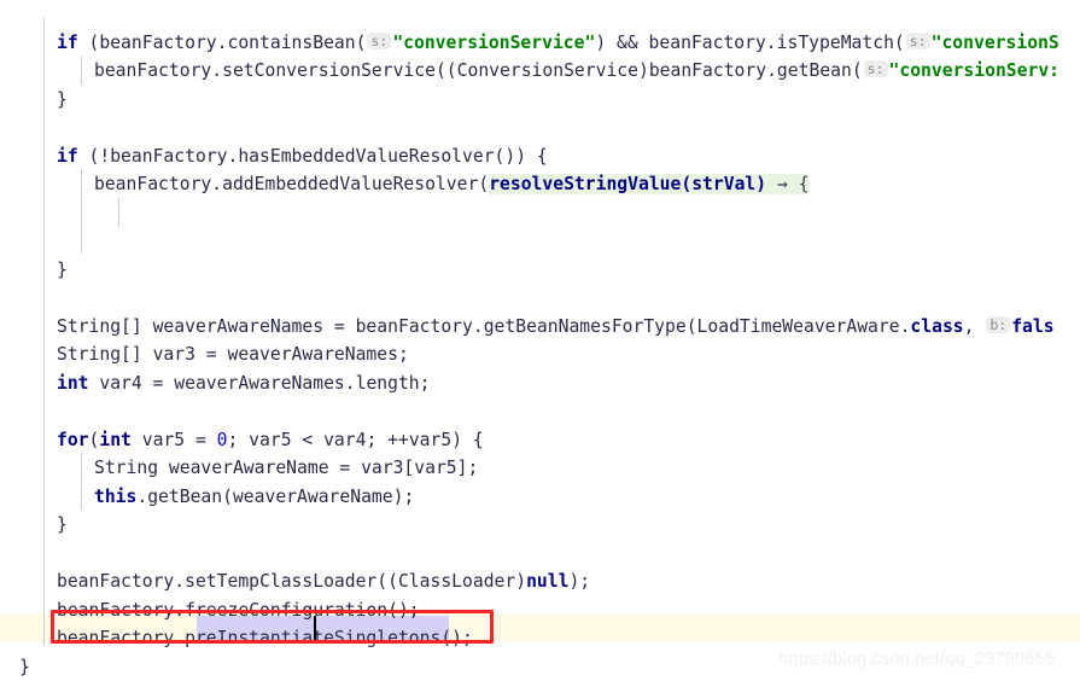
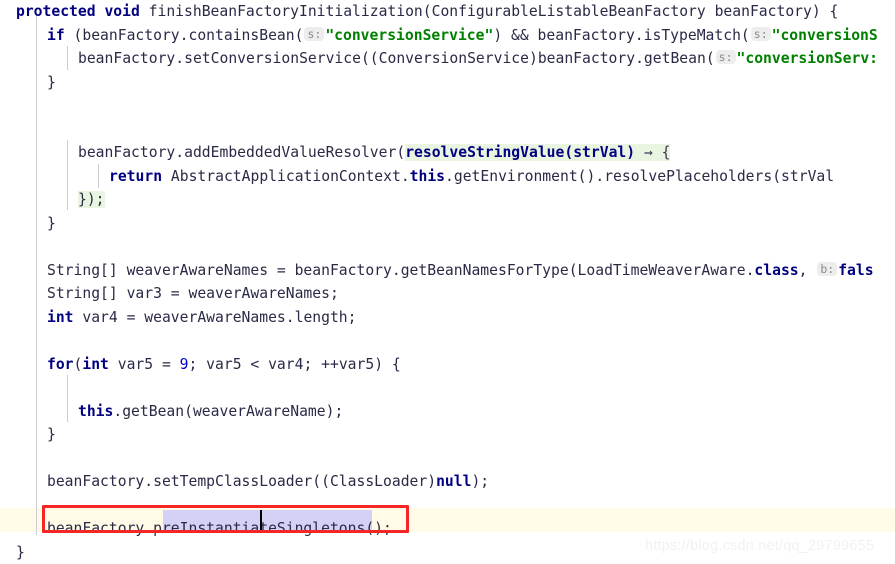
+ protected void finishBeanFactoryInitialization(ConfigurableListableBeanFactory beanFactory) {
  if (beanFactory.containsBean( s: "conversionService") && beanFactory.isTypeMatch( s: "conversionS
  beanFactory.setConversionService((ConversionService)beanFactory.getBean( s: "conversionServ:
  }
- if (!beanFactory.hasEmbeddedValueResolver()) {
  beanFactory.addEmbeddedValueResolver(resolveStringValue(strVal) → {
+ return AbstractApplicationContext.this.getEnvironment().resolvePlaceholders(strVal
+ });
  }
  String[] weaverAwareNames = beanFactory.getBeanNamesForType(LoadTimeWeaverAware.class, b: fals
  String[] var3 = weaverAwareNames;
  int var4 = weaverAwareNames.length;
- for(int var5 = 0; var5 < var4; ++var5) {
+ for(int var5 = 9; var5 < var4; ++var5) {
- String weaverAwareName = var3[var5];
  this.getBean(weaverAwareName);
  }
  beanFactory.setTempClassLoader((ClassLoader)null);
- beanFactory.freezeConfiguration();
  beanFactory.preInstantiateSingletons();
  }
